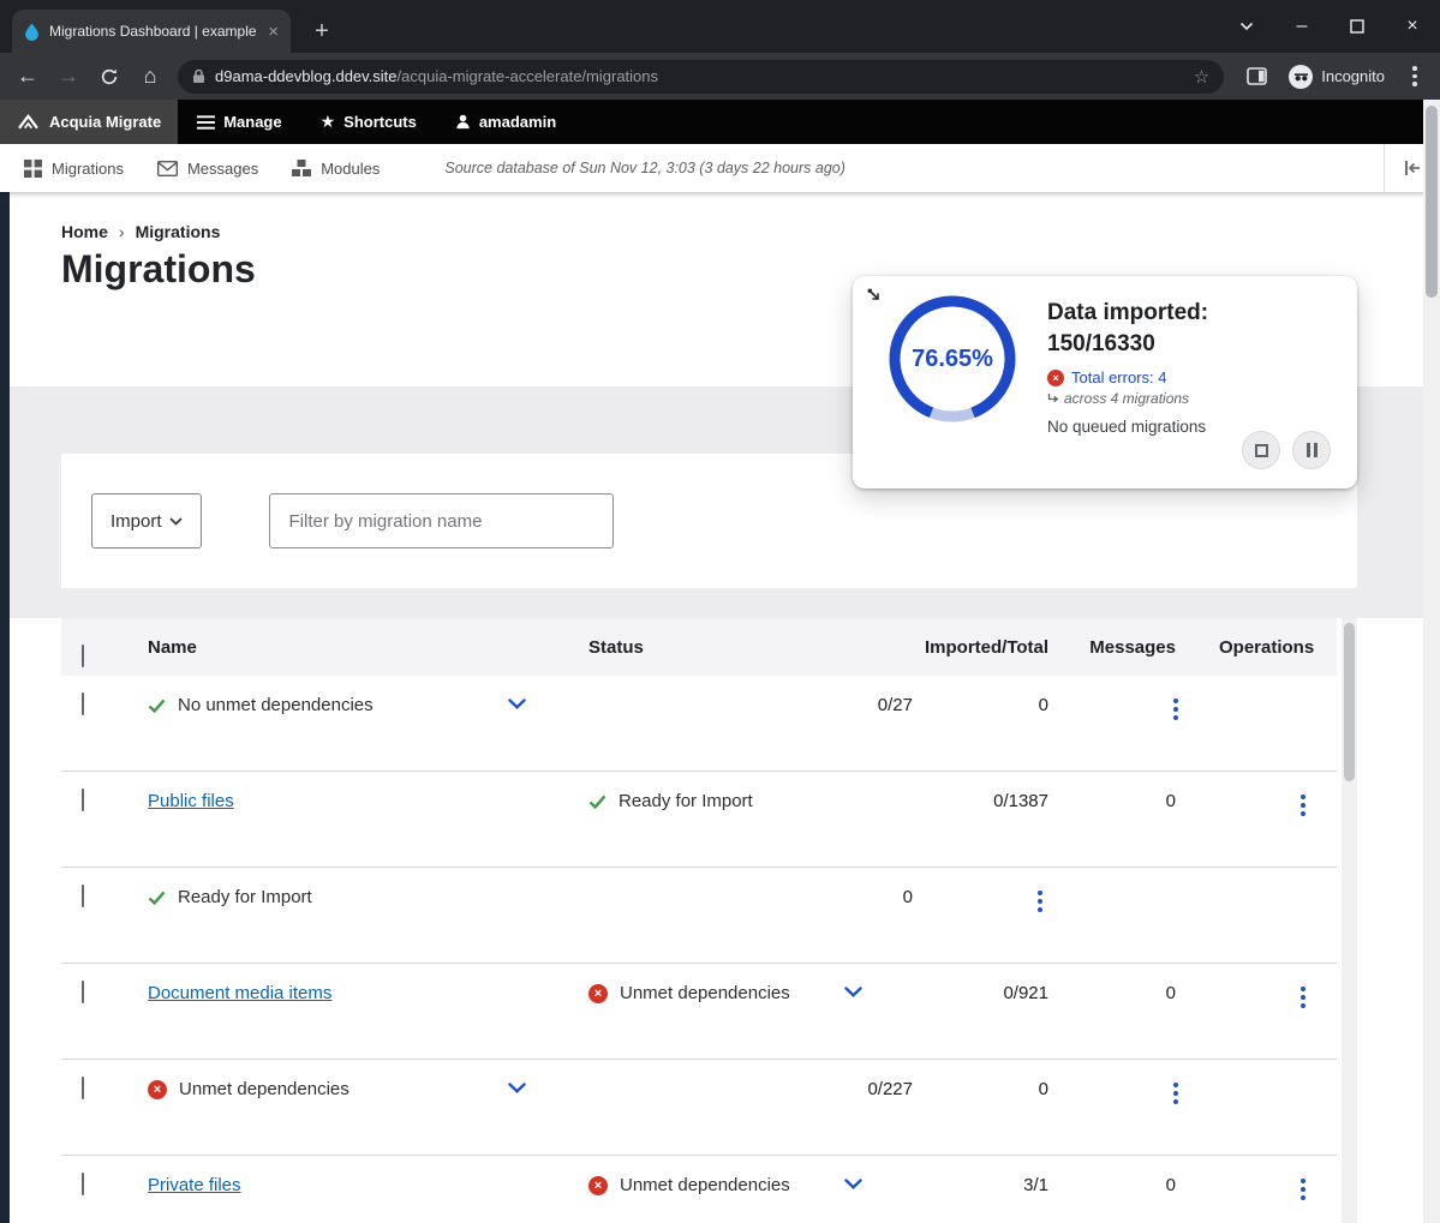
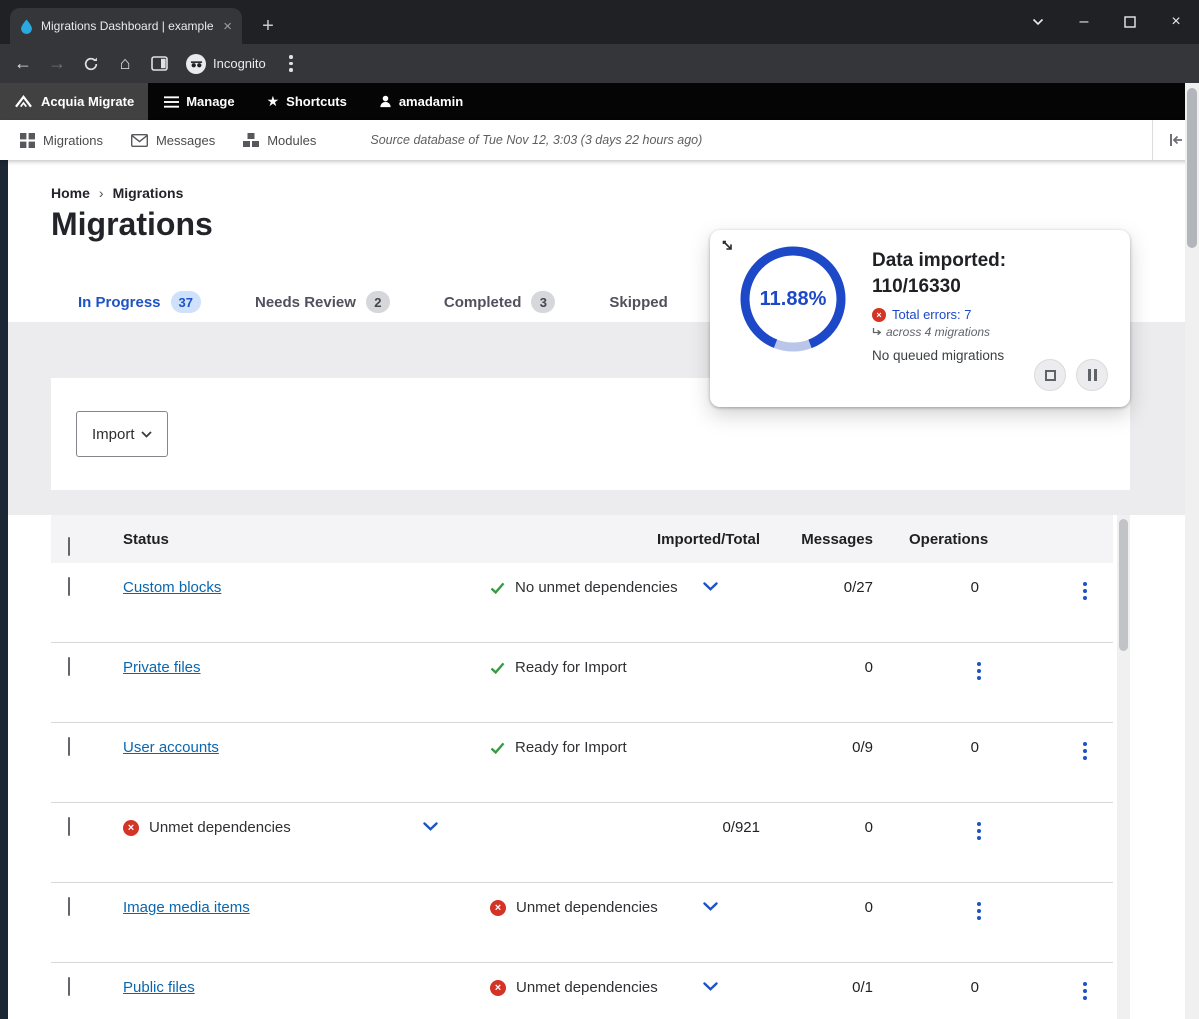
  Migrations Dashboard | example
  ×
  +
  –
  ×
  ←
  →
  ⌂
- d9ama-ddevblog.ddev.site/acquia-migrate-accelerate/migrations
- ☆
  Incognito
  Acquia Migrate
  Manage
  ★
  Shortcuts
  amadamin
  Migrations
  Messages
  Modules
- Source database of Sun Nov 12, 3:03 (3 days 22 hours ago)
+ Source database of Tue Nov 12, 3:03 (3 days 22 hours ago)
  Home
  ›
  Migrations
  Migrations
+ In Progress
+ 37
+ Needs Review
+ 2
+ Completed
+ 3
+ Skipped
  Import
- Filter by migration name
- Name
  Status
  Imported/Total
  Messages
  Operations
+ Custom blocks
  No unmet dependencies
  0/27
  0
- Public files
+ Private files
  Ready for Import
- 0/1387
  0
+ User accounts
  Ready for Import
+ 0/9
  0
- Document media items
  ×
  Unmet dependencies
  0/921
  0
+ Image media items
  ×
  Unmet dependencies
- 0/227
  0
- Private files
+ Public files
  ×
  Unmet dependencies
- 3/1
+ 0/1
  0
- 76.65%
+ 11.88%
  Data imported:
- 150/16330
+ 110/16330
  ×
- Total errors: 4
+ Total errors: 7
  across 4 migrations
  No queued migrations
